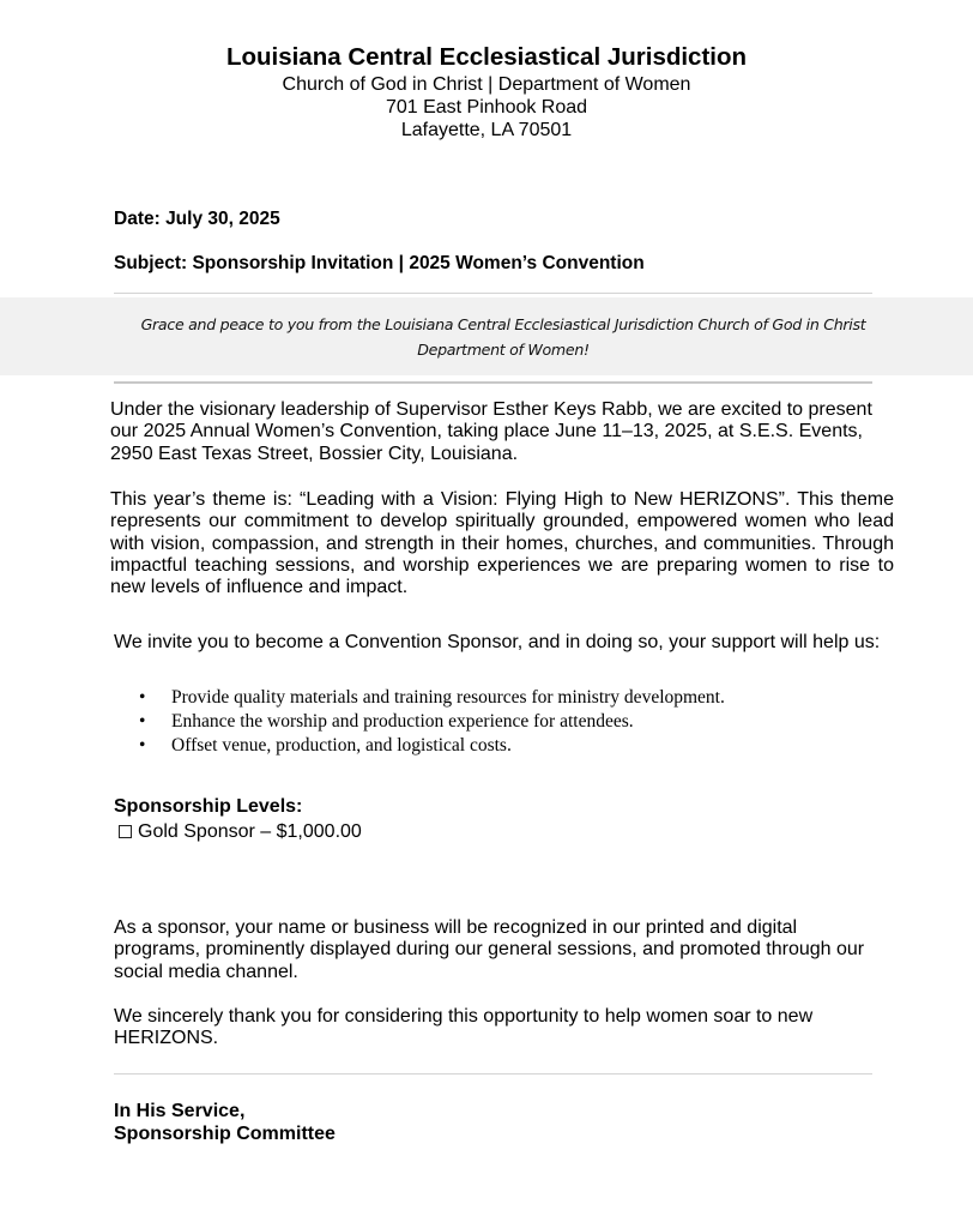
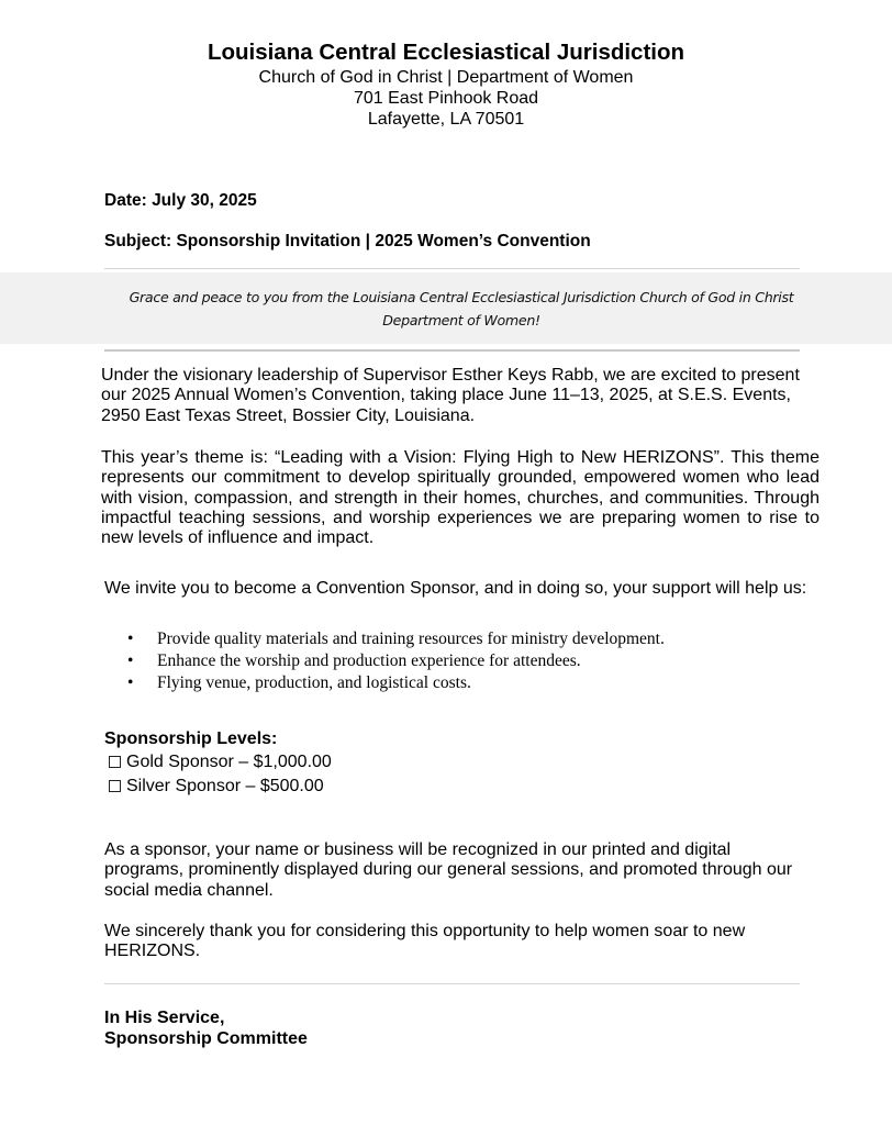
  Louisiana Central Ecclesiastical Jurisdiction
  Church of God in Christ | Department of Women
  701 East Pinhook Road
  Lafayette, LA 70501
  Date: July 30, 2025
  Subject: Sponsorship Invitation | 2025 Women’s Convention
  Grace and peace to you from the Louisiana Central Ecclesiastical Jurisdiction Church of God in Christ Department of Women!
  Under the visionary leadership of Supervisor Esther Keys Rabb, we are excited to present our 2025 Annual Women’s Convention, taking place June 11–13, 2025, at S.E.S. Events, 2950 East Texas Street, Bossier City, Louisiana.
  This year’s theme is: “Leading with a Vision: Flying High to New HERIZONS”. This theme represents our commitment to develop spiritually grounded, empowered women who lead with vision, compassion, and strength in their homes, churches, and communities. Through impactful teaching sessions, and worship experiences we are preparing women to rise to new levels of influence and impact.
  We invite you to become a Convention Sponsor, and in doing so, your support will help us:
  •
  Provide quality materials and training resources for ministry development.
  •
  Enhance the worship and production experience for attendees.
  •
- Offset venue, production, and logistical costs.
+ Flying venue, production, and logistical costs.
  Sponsorship Levels:
  Gold Sponsor – $1,000.00
+ Silver Sponsor – $500.00
  As a sponsor, your name or business will be recognized in our printed and digital programs, prominently displayed during our general sessions, and promoted through our social media channel.
  We sincerely thank you for considering this opportunity to help women soar to new HERIZONS.
  In His Service,
  Sponsorship Committee
